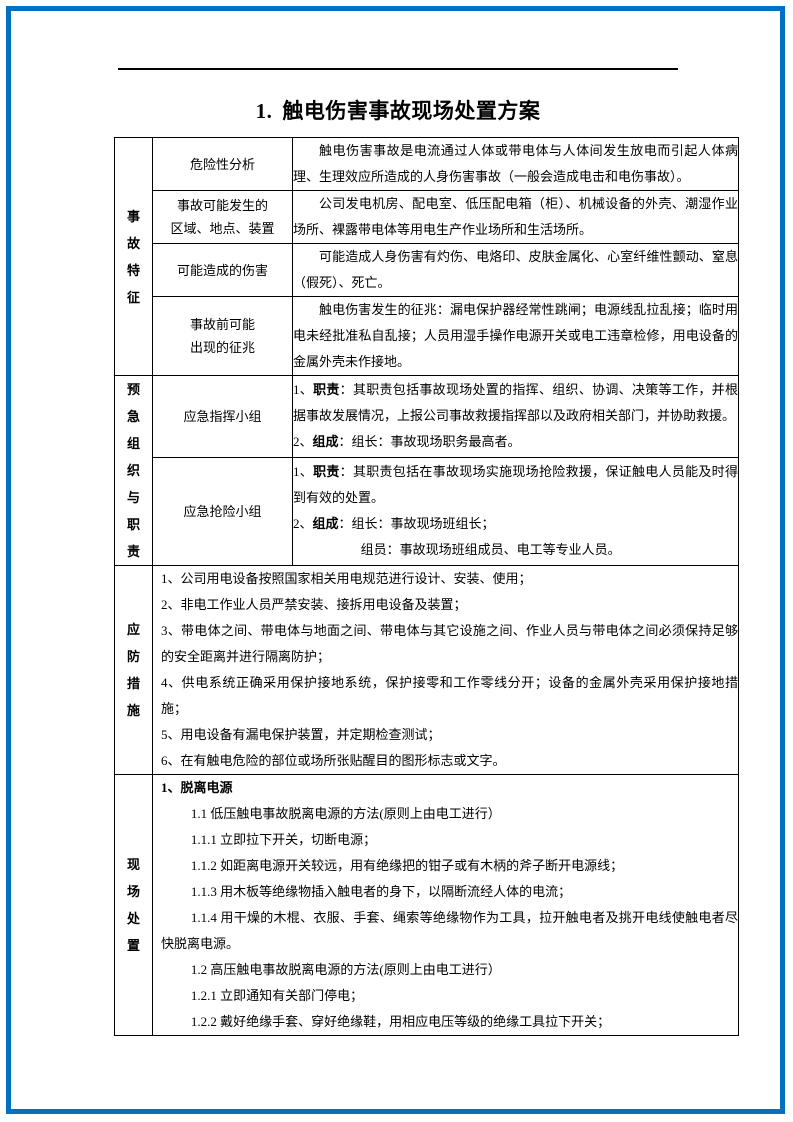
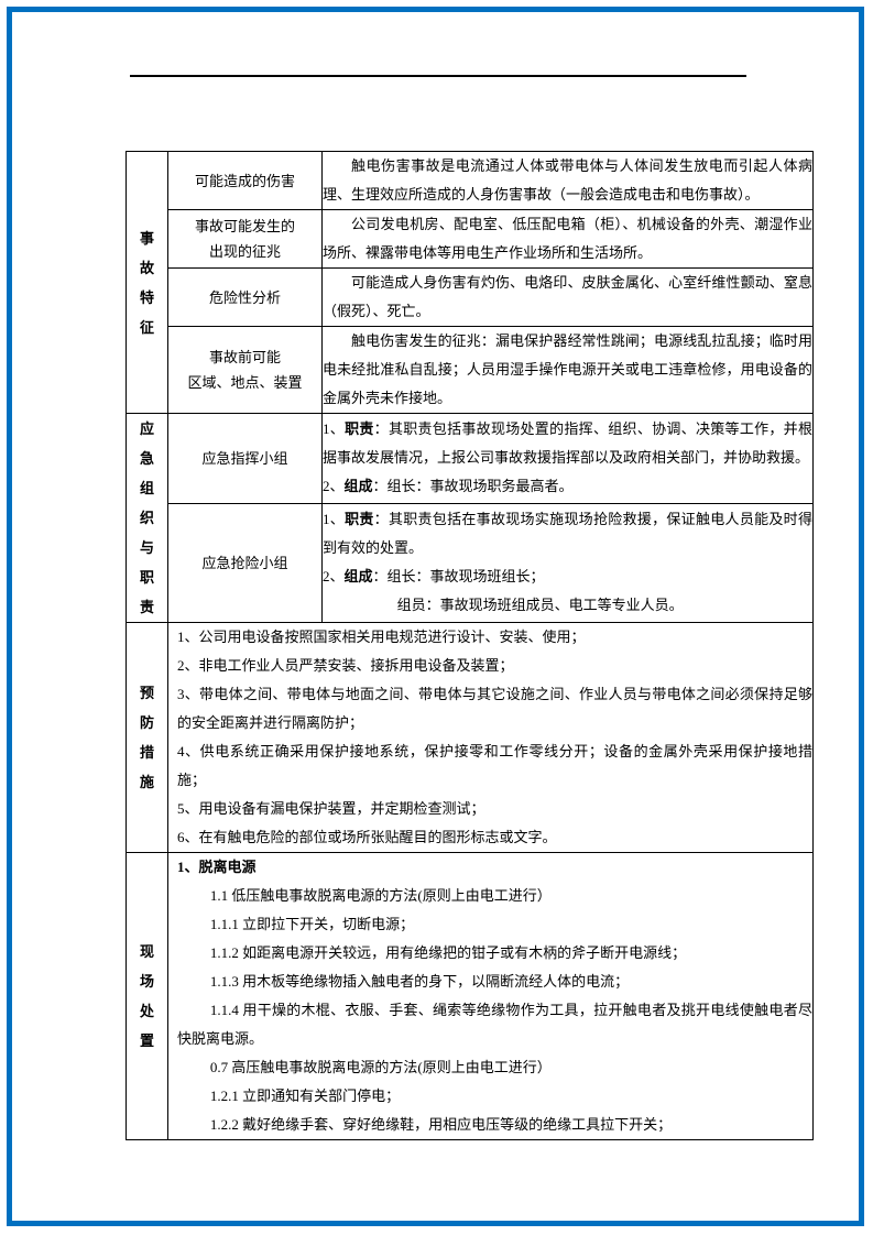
- 1. 触电伤害事故现场处置方案
- 事 故 特 征	危险性分析	触电伤害事故是电流通过人体或带电体与人体间发生放电而引起人体病理、生理效应所造成的人身伤害事故（一般会造成电击和电伤事故）。
+ 事 故 特 征	可能造成的伤害	触电伤害事故是电流通过人体或带电体与人体间发生放电而引起人体病理、生理效应所造成的人身伤害事故（一般会造成电击和电伤事故）。
- 事故可能发生的 区域、地点、装置	公司发电机房、配电室、低压配电箱（柜）、机械设备的外壳、潮湿作业场所、裸露带电体等用电生产作业场所和生活场所。
+ 事故可能发生的 出现的征兆	公司发电机房、配电室、低压配电箱（柜）、机械设备的外壳、潮湿作业场所、裸露带电体等用电生产作业场所和生活场所。
- 可能造成的伤害	可能造成人身伤害有灼伤、电烙印、皮肤金属化、心室纤维性颤动、窒息（假死）、死亡。
+ 危险性分析	可能造成人身伤害有灼伤、电烙印、皮肤金属化、心室纤维性颤动、窒息（假死）、死亡。
- 事故前可能 出现的征兆	触电伤害发生的征兆：漏电保护器经常性跳闸；电源线乱拉乱接；临时用电未经批准私自乱接；人员用湿手操作电源开关或电工违章检修，用电设备的金属外壳未作接地。
+ 事故前可能 区域、地点、装置	触电伤害发生的征兆：漏电保护器经常性跳闸；电源线乱拉乱接；临时用电未经批准私自乱接；人员用湿手操作电源开关或电工违章检修，用电设备的金属外壳未作接地。
- 预 急 组 织 与 职 责	应急指挥小组	1、职责：其职责包括事故现场处置的指挥、组织、协调、决策等工作，并根据事故发展情况，上报公司事故救援指挥部以及政府相关部门，并协助救援。 2、组成：组长：事故现场职务最高者。
+ 应 急 组 织 与 职 责	应急指挥小组	1、职责：其职责包括事故现场处置的指挥、组织、协调、决策等工作，并根据事故发展情况，上报公司事故救援指挥部以及政府相关部门，并协助救援。 2、组成：组长：事故现场职务最高者。
  应急抢险小组	1、职责：其职责包括在事故现场实施现场抢险救援，保证触电人员能及时得到有效的处置。 2、组成：组长：事故现场班组长； 组员：事故现场班组成员、电工等专业人员。
- 应 防 措 施	1、公司用电设备按照国家相关用电规范进行设计、安装、使用； 2、非电工作业人员严禁安装、接拆用电设备及装置； 3、带电体之间、带电体与地面之间、带电体与其它设施之间、作业人员与带电体之间必须保持足够的安全距离并进行隔离防护； 4、供电系统正确采用保护接地系统，保护接零和工作零线分开；设备的金属外壳采用保护接地措施； 5、用电设备有漏电保护装置，并定期检查测试； 6、在有触电危险的部位或场所张贴醒目的图形标志或文字。
+ 预 防 措 施	1、公司用电设备按照国家相关用电规范进行设计、安装、使用； 2、非电工作业人员严禁安装、接拆用电设备及装置； 3、带电体之间、带电体与地面之间、带电体与其它设施之间、作业人员与带电体之间必须保持足够的安全距离并进行隔离防护； 4、供电系统正确采用保护接地系统，保护接零和工作零线分开；设备的金属外壳采用保护接地措施； 5、用电设备有漏电保护装置，并定期检查测试； 6、在有触电危险的部位或场所张贴醒目的图形标志或文字。
- 现 场 处 置	1、脱离电源 1.1 低压触电事故脱离电源的方法(原则上由电工进行） 1.1.1 立即拉下开关，切断电源； 1.1.2 如距离电源开关较远，用有绝缘把的钳子或有木柄的斧子断开电源线； 1.1.3 用木板等绝缘物插入触电者的身下，以隔断流经人体的电流； 1.1.4 用干燥的木棍、衣服、手套、绳索等绝缘物作为工具，拉开触电者及挑开电线使触电者尽快脱离电源。 1.2 高压触电事故脱离电源的方法(原则上由电工进行） 1.2.1 立即通知有关部门停电； 1.2.2 戴好绝缘手套、穿好绝缘鞋，用相应电压等级的绝缘工具拉下开关；
+ 现 场 处 置	1、脱离电源 1.1 低压触电事故脱离电源的方法(原则上由电工进行） 1.1.1 立即拉下开关，切断电源； 1.1.2 如距离电源开关较远，用有绝缘把的钳子或有木柄的斧子断开电源线； 1.1.3 用木板等绝缘物插入触电者的身下，以隔断流经人体的电流； 1.1.4 用干燥的木棍、衣服、手套、绳索等绝缘物作为工具，拉开触电者及挑开电线使触电者尽快脱离电源。 0.7 高压触电事故脱离电源的方法(原则上由电工进行） 1.2.1 立即通知有关部门停电； 1.2.2 戴好绝缘手套、穿好绝缘鞋，用相应电压等级的绝缘工具拉下开关；
